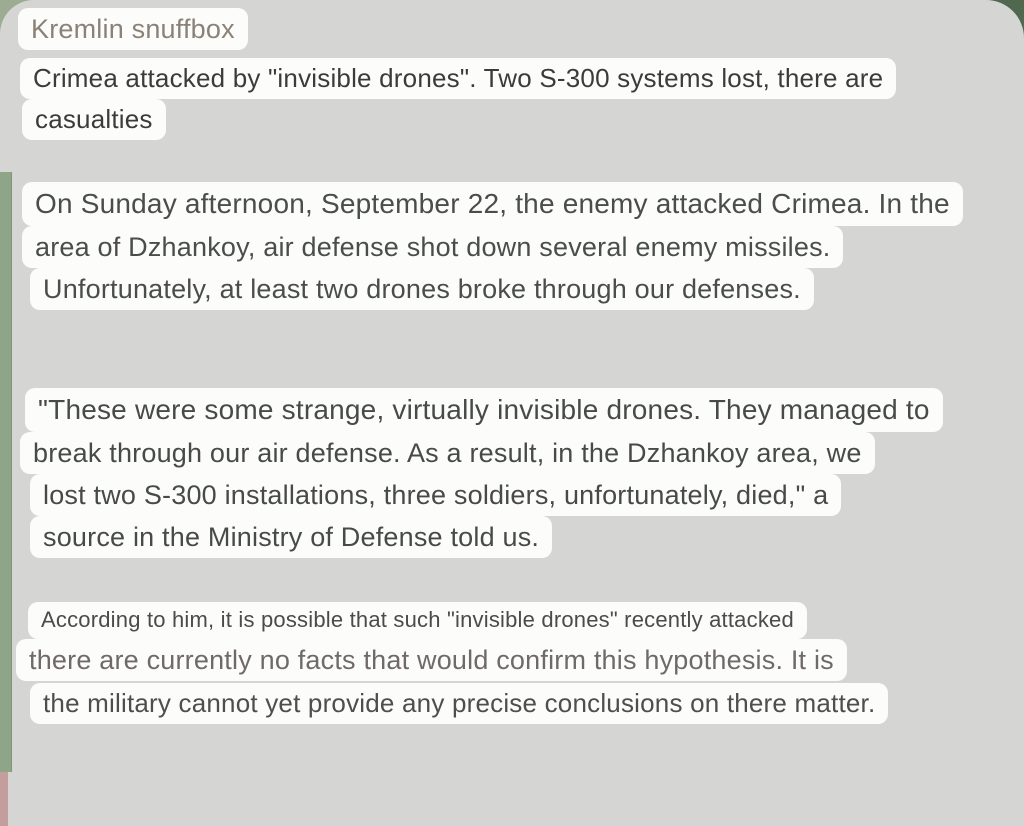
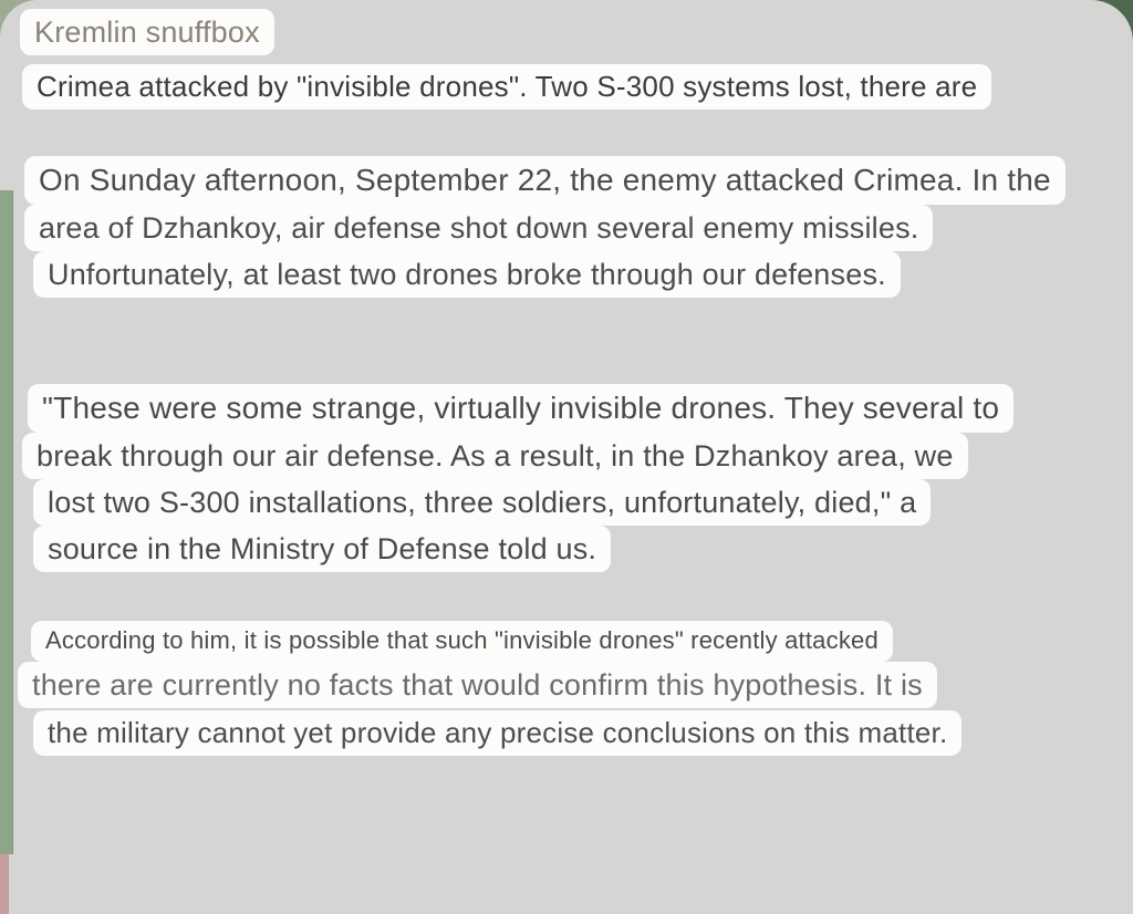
  Kremlin snuffbox
  Crimea attacked by "invisible drones". Two S-300 systems lost, there are
- casualties
  On Sunday afternoon, September 22, the enemy attacked Crimea. In the
  area of Dzhankoy, air defense shot down several enemy missiles.
  Unfortunately, at least two drones broke through our defenses.
- "These were some strange, virtually invisible drones. They managed to
+ "These were some strange, virtually invisible drones. They several to
  break through our air defense. As a result, in the Dzhankoy area, we
  lost two S-300 installations, three soldiers, unfortunately, died," a
  source in the Ministry of Defense told us.
  According to him, it is possible that such "invisible drones" recently attacked
  there are currently no facts that would confirm this hypothesis. It is
- the military cannot yet provide any precise conclusions on there matter.
+ the military cannot yet provide any precise conclusions on this matter.
